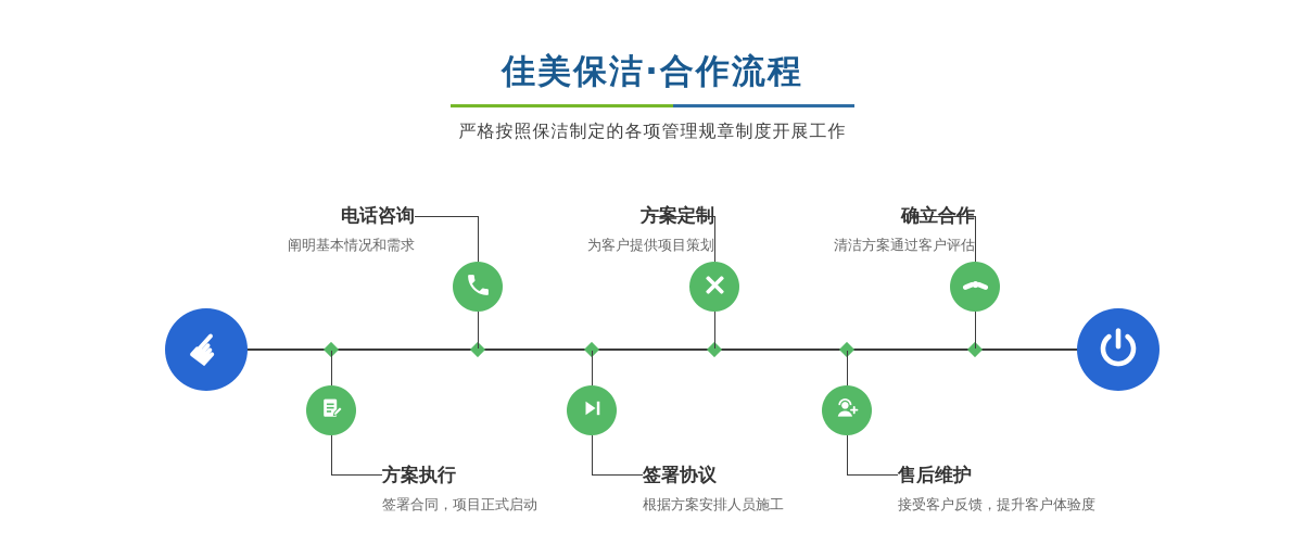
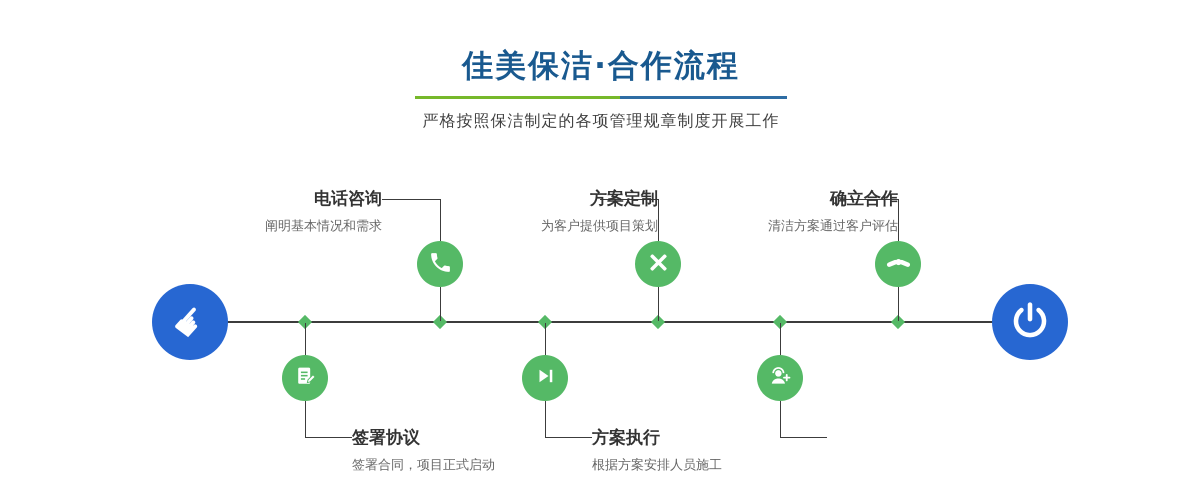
  佳美保洁·合作流程
  严格按照保洁制定的各项管理规章制度开展工作
  电话咨询
  阐明基本情况和需求
  方案定制
  为客户提供项目策划
  确立合作
  清洁方案通过客户评估
- 方案执行
+ 签署协议
  签署合同，项目正式启动
- 签署协议
+ 方案执行
  根据方案安排人员施工
- 售后维护
- 接受客户反馈，提升客户体验度
